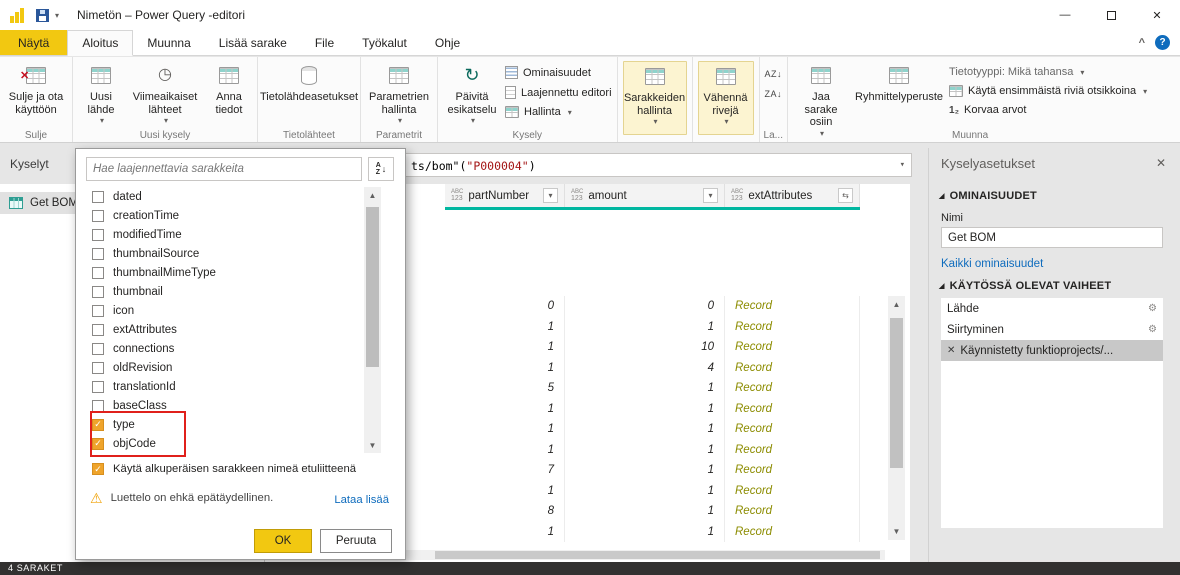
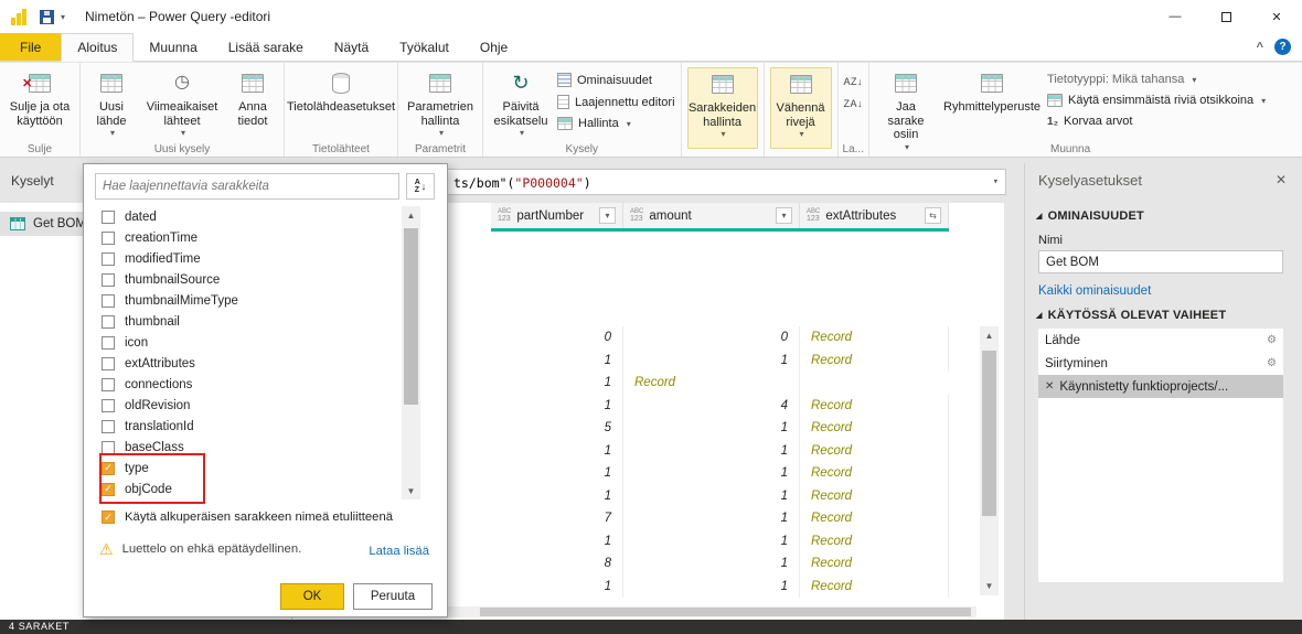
  ▾
  Nimetön – Power Query -editori
  —
  ✕
- Näytä
+ File
  Aloitus
  Muunna
  Lisää sarake
- File
+ Näytä
  Työkalut
  Ohje
  ^
  ?
  ✕
  Sulje ja ota käyttöön
  Sulje
  Uusi lähde
  ▾
  ◷
  Viimeaikaiset lähteet
  ▾
  Anna tiedot
  Uusi kysely
  Tietolähdeasetukset
  Tietolähteet
  Parametrien hallinta
  ▾
  Parametrit
  ↻
  Päivitä esikatselu
  ▾
  Ominaisuudet
  Laajennettu editori
  Hallinta
  ▾
  Kysely
  Sarakkeiden hallinta
  ▾
  Vähennä rivejä
  ▾
  AZ↓
  ZA↓
  La...
  Jaa sarake osiin
  ▾
  Ryhmittelyperuste
  Tietotyyppi: Mikä tahansa
  ▾
  Käytä ensimmäistä riviä otsikkoina
  ▾
  1₂
  Korvaa arvot
  Muunna
  Kyselyt
  ts/bom"("P000004")
  ▾
  Get BOM
  partNumber
  ▾
  amount
  ▾
  extAttributes
  ⇆
  0
  0
  Record
  1
  1
  Record
  1
- 10
  Record
  1
  4
  Record
  5
  1
  Record
  1
  1
  Record
  1
  1
  Record
  1
  1
  Record
  7
  1
  Record
  1
  1
  Record
  8
  1
  Record
  1
  1
  Record
  ▲
  ▼
  Kyselyasetukset
  ✕
  OMINAISUUDET
  Nimi
  Get BOM
  Kaikki ominaisuudet
  KÄYTÖSSÄ OLEVAT VAIHEET
  Lähde
  ⚙
  Siirtyminen
  ⚙
  ✕
  Käynnistetty funktioprojects/...
  4 SARAKET
  Hae laajennettavia sarakkeita
  ↓
  dated
  creationTime
  modifiedTime
  thumbnailSource
  thumbnailMimeType
  thumbnail
  icon
  extAttributes
  connections
  oldRevision
  translationId
  baseClass
  ✓
  type
  ✓
  objCode
  ▲
  ▼
  ✓
  Käytä alkuperäisen sarakkeen nimeä etuliitteenä
  ⚠
  Luettelo on ehkä epätäydellinen.
  Lataa lisää
  OK
  Peruuta
